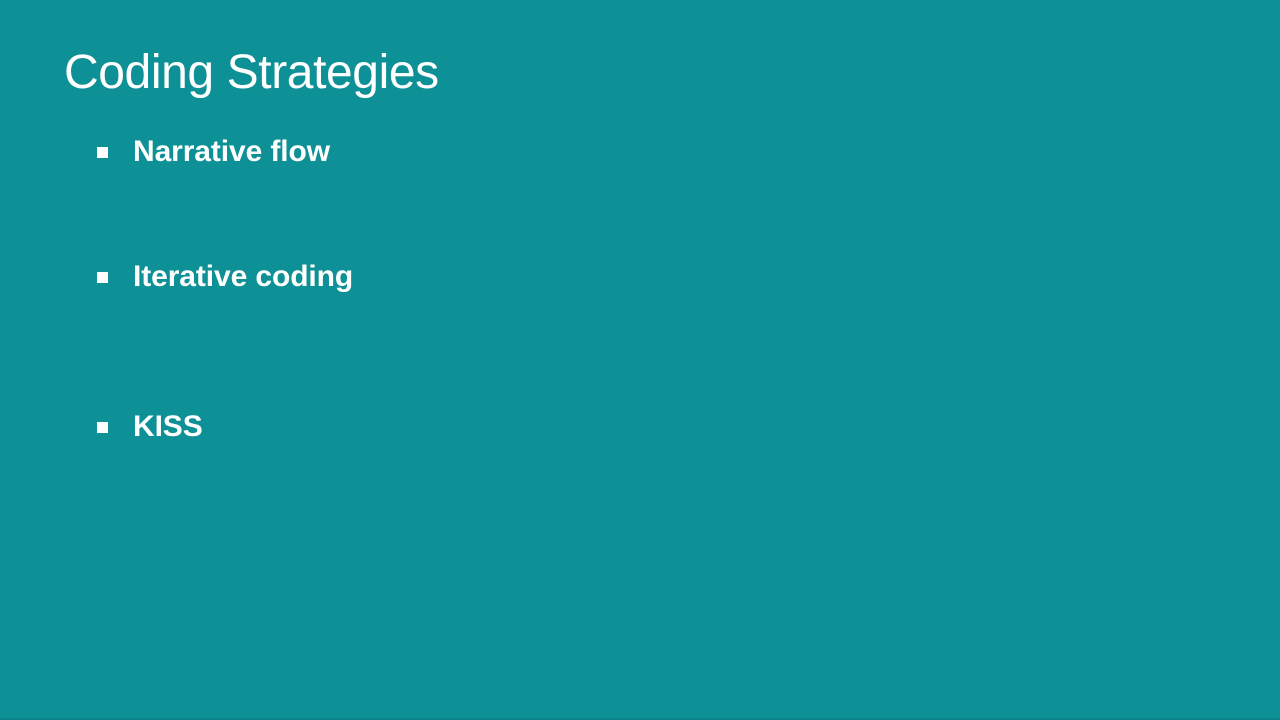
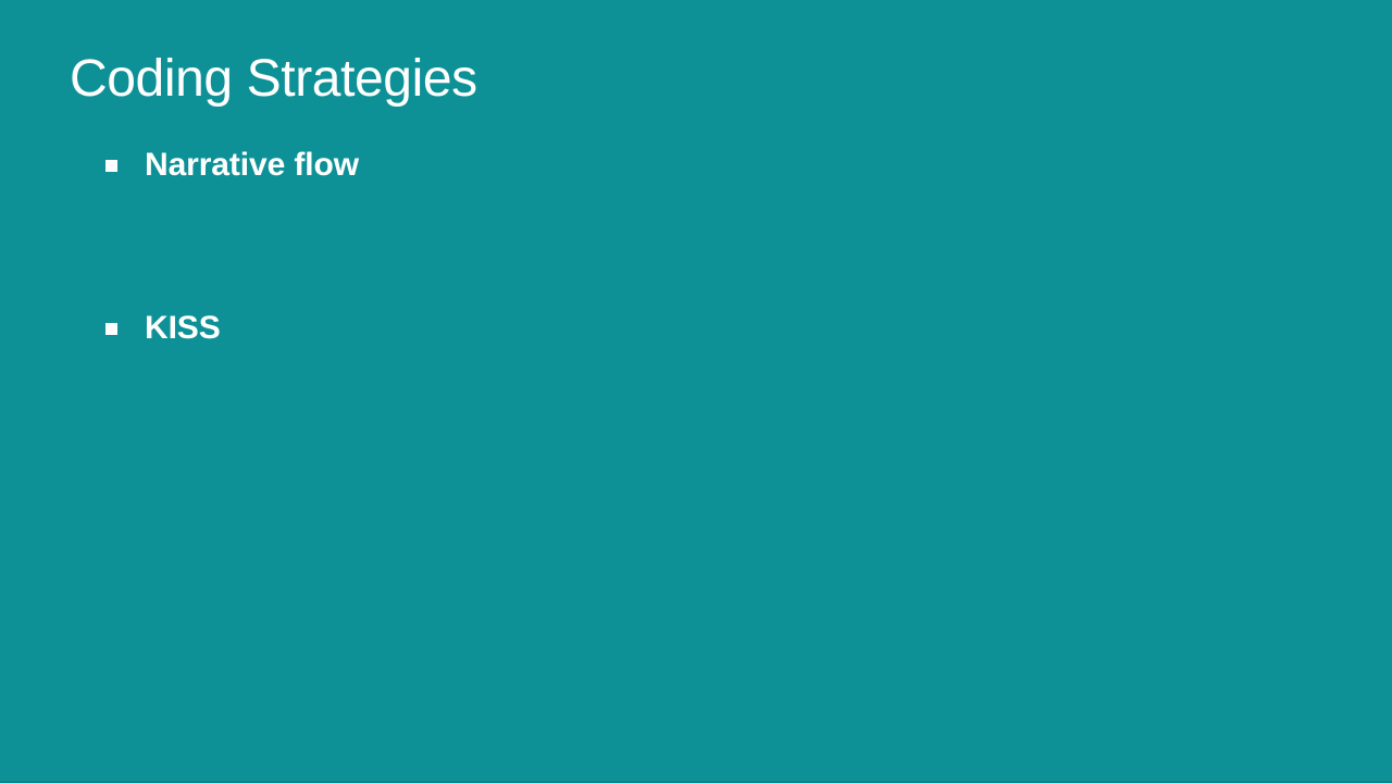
  Coding Strategies
  Narrative flow
- Iterative coding
  KISS
